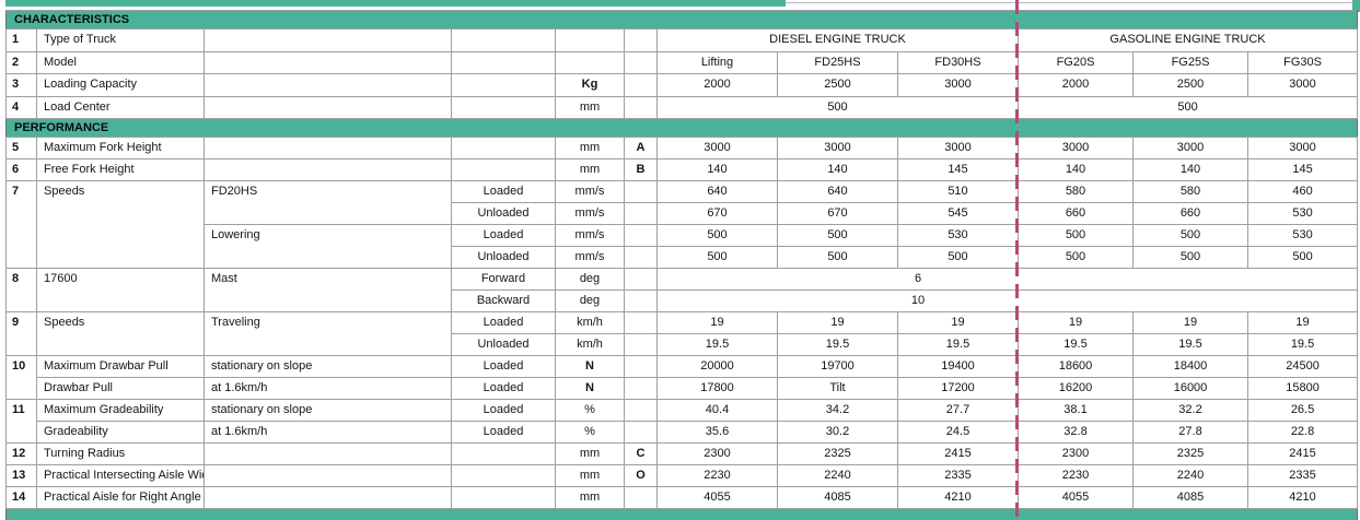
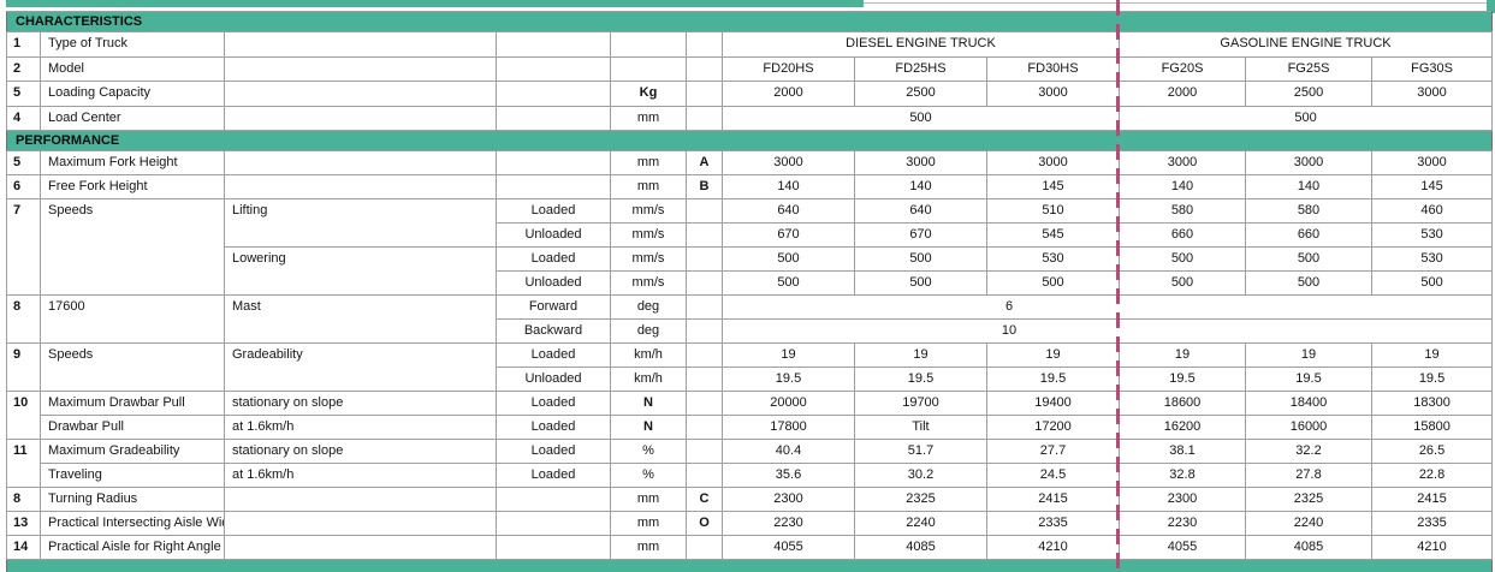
  CHARACTERISTICS
  1	Type of Truck					DIESEL ENGINE TRUCK	GASOLINE ENGINE TRUCK
- 2	Model					Lifting	FD25HS	FD30HS	FG20S	FG25S	FG30S
+ 2	Model					FD20HS	FD25HS	FD30HS	FG20S	FG25S	FG30S
- 3	Loading Capacity			Kg		2000	2500	3000	2000	2500	3000
+ 5	Loading Capacity			Kg		2000	2500	3000	2000	2500	3000
  4	Load Center			mm		500	500
  PERFORMANCE
  5	Maximum Fork Height			mm	A	3000	3000	3000	3000	3000	3000
  6	Free Fork Height			mm	B	140	140	145	140	140	145
- 7	Speeds	FD20HS	Loaded	mm/s		640	640	510	580	580	460
+ 7	Speeds	Lifting	Loaded	mm/s		640	640	510	580	580	460
  Unloaded	mm/s		670	670	545	660	660	530
  Lowering	Loaded	mm/s		500	500	530	500	500	530
  Unloaded	mm/s		500	500	500	500	500	500
  8	17600	Mast	Forward	deg		6
  Backward	deg		10
- 9	Speeds	Traveling	Loaded	km/h		19	19	19	19	19	19
+ 9	Speeds	Gradeability	Loaded	km/h		19	19	19	19	19	19
  Unloaded	km/h		19.5	19.5	19.5	19.5	19.5	19.5
- 10	Maximum Drawbar Pull	stationary on slope	Loaded	N		20000	19700	19400	18600	18400	24500
+ 10	Maximum Drawbar Pull	stationary on slope	Loaded	N		20000	19700	19400	18600	18400	18300
  Drawbar Pull	at 1.6km/h	Loaded	N		17800	Tilt	17200	16200	16000	15800
- 11	Maximum Gradeability	stationary on slope	Loaded	%		40.4	34.2	27.7	38.1	32.2	26.5
+ 11	Maximum Gradeability	stationary on slope	Loaded	%		40.4	51.7	27.7	38.1	32.2	26.5
- Gradeability	at 1.6km/h	Loaded	%		35.6	30.2	24.5	32.8	27.8	22.8
+ Traveling	at 1.6km/h	Loaded	%		35.6	30.2	24.5	32.8	27.8	22.8
- 12	Turning Radius			mm	C	2300	2325	2415	2300	2325	2415
+ 8	Turning Radius			mm	C	2300	2325	2415	2300	2325	2415
  13	Practical Intersecting Aisle Wi			mm	O	2230	2240	2335	2230	2240	2335
  14	Practical Aisle for Right Angle			mm		4055	4085	4210	4055	4085	4210
